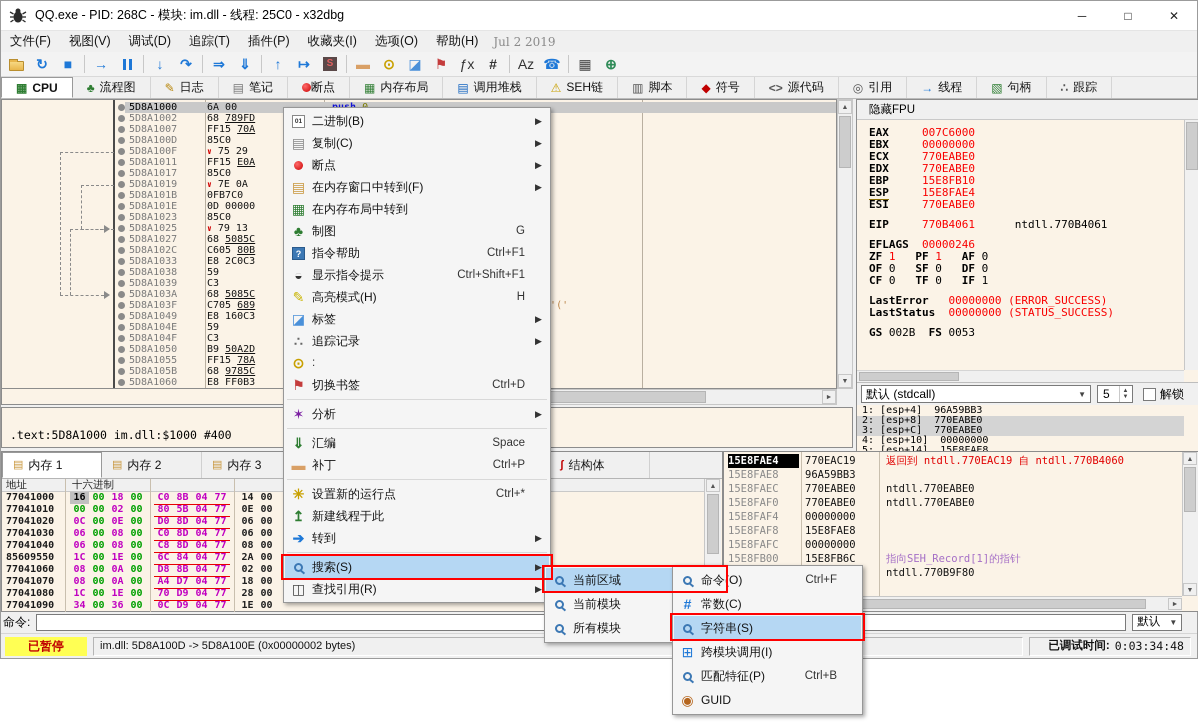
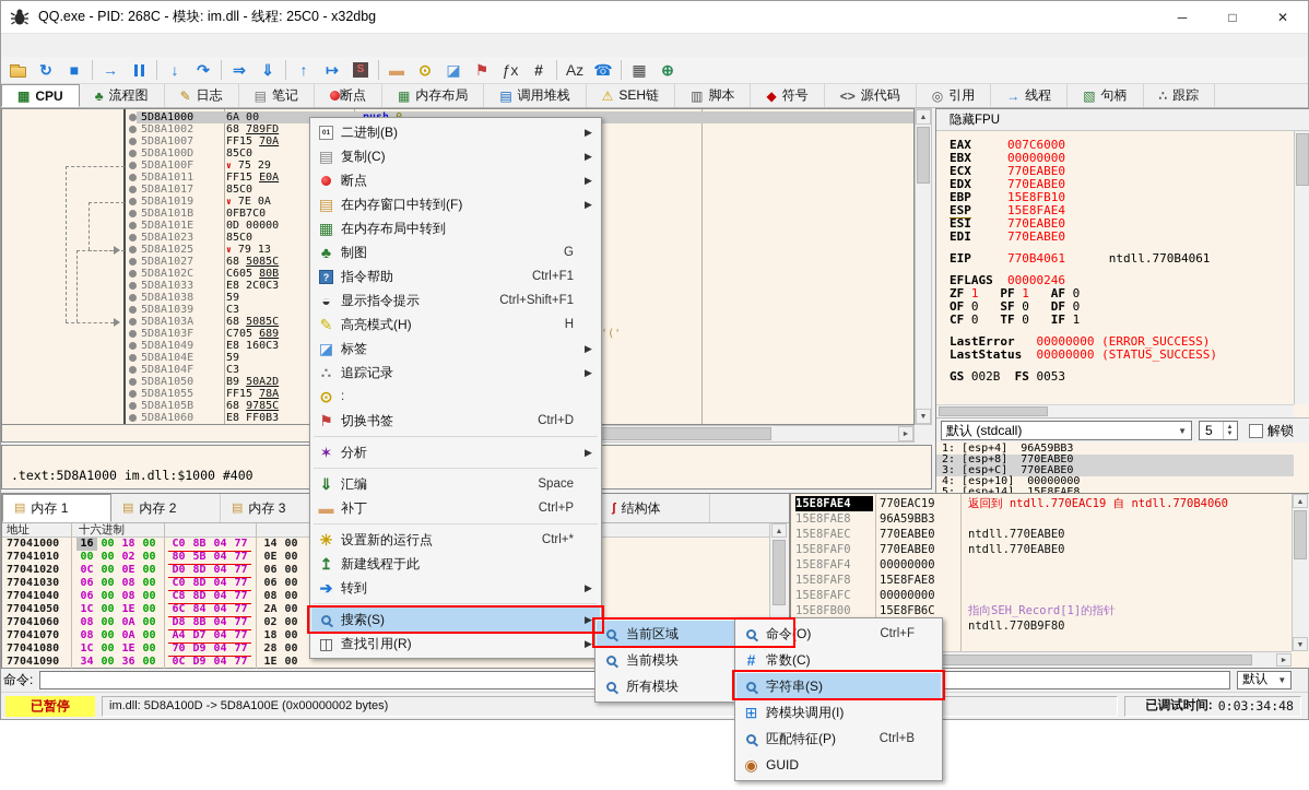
  QQ.exe - PID: 268C - 模块: im.dll - 线程: 25C0 - x32dbg
  ─
  □
  ✕
- 文件(F)
- 视图(V)
- 调试(D)
- 追踪(T)
- 插件(P)
- 收藏夹(I)
- 选项(O)
- 帮助(H)
- Jul 2 2019
  ↻
  ■
  →
  ↓
  ↷
  ⇒
  ⇓
  ↑
  ↦
  S
  ▬
  ⊙
  ◪
  ⚑
  ƒx
  #
  Az
  ☎
  ▦
  ⊕
  ▦
  CPU
  ♣
  流程图
  ✎
  日志
  ▤
  笔记
  断点
  ▦
  内存布局
  ▤
  调用堆栈
  ⚠
  SEH链
  ▥
  脚本
  ◆
  符号
  <>
  源代码
  ◎
  引用
  →
  线程
  ▧
  句柄
  ∴
  跟踪
  5D8A1000
  6A 00
  5D8A1002
  68 789FD
  5D8A1007
  FF15 70A
  5D8A100D
  85C0
  5D8A100F
  ∨ 75 29
  5D8A1011
  FF15 E0A
  5D8A1017
  85C0
  5D8A1019
  ∨ 7E 0A
  5D8A101B
  0FB7C0
  5D8A101E
  0D 00000
  5D8A1023
  85C0
  5D8A1025
  ∨ 79 13
  5D8A1027
  68 5085C
  5D8A102C
  C605 80B
  5D8A1033
  E8 2C0C3
  5D8A1038
  59
  5D8A1039
  C3
  5D8A103A
  68 5085C
  5D8A103F
  C705 689
  5D8A1049
  E8 160C3
  5D8A104E
  59
  5D8A104F
  C3
  5D8A1050
  B9 50A2D
  5D8A1055
  FF15 78A
  5D8A105B
  68 9785C
  5D8A1060
  E8 FF0B3
  .text:5D8A1000 im.dll:$1000 #400
  隐藏FPU
  EAX 007C6000
  EBX 00000000
  ECX 770EABE0
  EDX 770EABE0
  EBP 15E8FB10
  ESP 15E8FAE4
  ESI 770EABE0
+ EDI 770EABE0
  EIP 770B4061 ntdll.770B4061
  EFLAGS 00000246
  ZF 1 PF 1 AF 0
  OF 0 SF 0 DF 0
  CF 0 TF 0 IF 1
  LastError 00000000 (ERROR_SUCCESS)
  LastStatus 00000000 (STATUS_SUCCESS)
  GS 002B FS 0053
  默认 (stdcall)
  ▼
  5
  解锁
  1: [esp+4] 96A59BB3
  2: [esp+8] 770EABE0
  3: [esp+C] 770EABE0
  4: [esp+10] 00000000
  ▤
  内存 1
  ▤
  内存 2
  ▤
  内存 3
  ʃ
  结构体
  地址
  十六进制
  77041000
  16 00 18 00
  C0 8B 04 77
  14 00
  77041010
  00 00 02 00
  80 5B 04 77
  0E 00
  77041020
  0C 00 0E 00
  D0 8D 04 77
  06 00
  77041030
  06 00 08 00
  C0 8D 04 77
  06 00
  77041040
  06 00 08 00
  C8 8D 04 77
  08 00
- 85609550
+ 77041050
  1C 00 1E 00
  6C 84 04 77
  2A 00
  77041060
  08 00 0A 00
  D8 8B 04 77
  02 00
  77041070
  08 00 0A 00
  A4 D7 04 77
  18 00
  77041080
  1C 00 1E 00
  70 D9 04 77
  28 00
  77041090
  34 00 36 00
  0C D9 04 77
  1E 00
  15E8FAE4
  770EAC19
  返回到 ntdll.770EAC19 自 ntdll.770B4060
  15E8FAE8
  96A59BB3
  15E8FAEC
  770EABE0
  ntdll.770EABE0
  15E8FAF0
  770EABE0
  ntdll.770EABE0
  15E8FAF4
  00000000
  15E8FAF8
  15E8FAE8
  15E8FAFC
  00000000
  15E8FB00
  15E8FB6C
  指向SEH_Record[1]的指针
  ntdll.770B9F80
  命令:
  默认
  ▼
  已暂停
  im.dll: 5D8A100D -> 5D8A100E (0x00000002 bytes)
  已调试时间:
  0:03:34:48
  二进制(B)
  ▶
  ▤
  复制(C)
  ▶
  断点
  ▶
  ▤
  在内存窗口中转到(F)
  ▶
  ▦
  在内存布局中转到
  ♣
  制图
  G
  ?
  指令帮助
  Ctrl+F1
  ◒
  显示指令提示
  Ctrl+Shift+F1
  ✎
  高亮模式(H)
  H
  ◪
  标签
  ▶
  ∴
  追踪记录
  ▶
  ⊙
  :
  ⚑
  切换书签
  Ctrl+D
  ✶
  分析
  ▶
  ⇓
  汇编
  Space
  ▬
  补丁
  Ctrl+P
  ✳
  设置新的运行点
  Ctrl+*
  ↥
  新建线程于此
  ➔
  转到
  ▶
  搜索(S)
  ▶
  ◫
  查找引用(R)
  ▶
  当前区域
  当前模块
  所有模块
  命令(O)
  Ctrl+F
  #
  常数(C)
  字符串(S)
  ⊞
  跨模块调用(I)
  匹配特征(P)
  Ctrl+B
  ◉
  GUID
